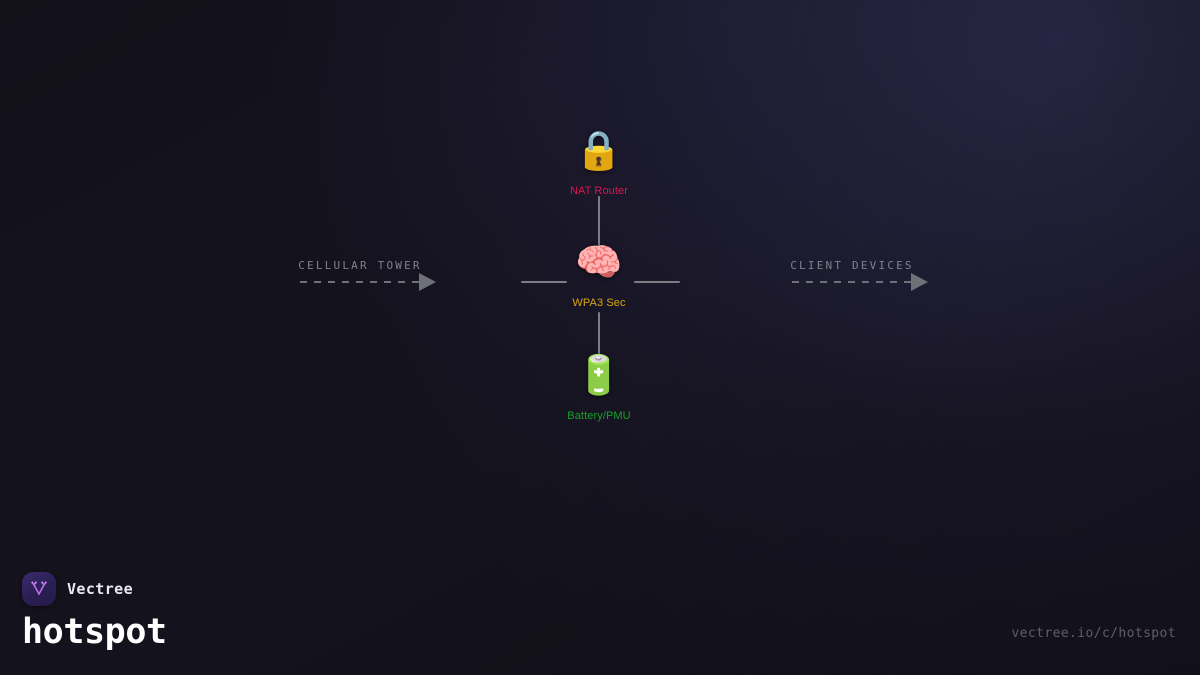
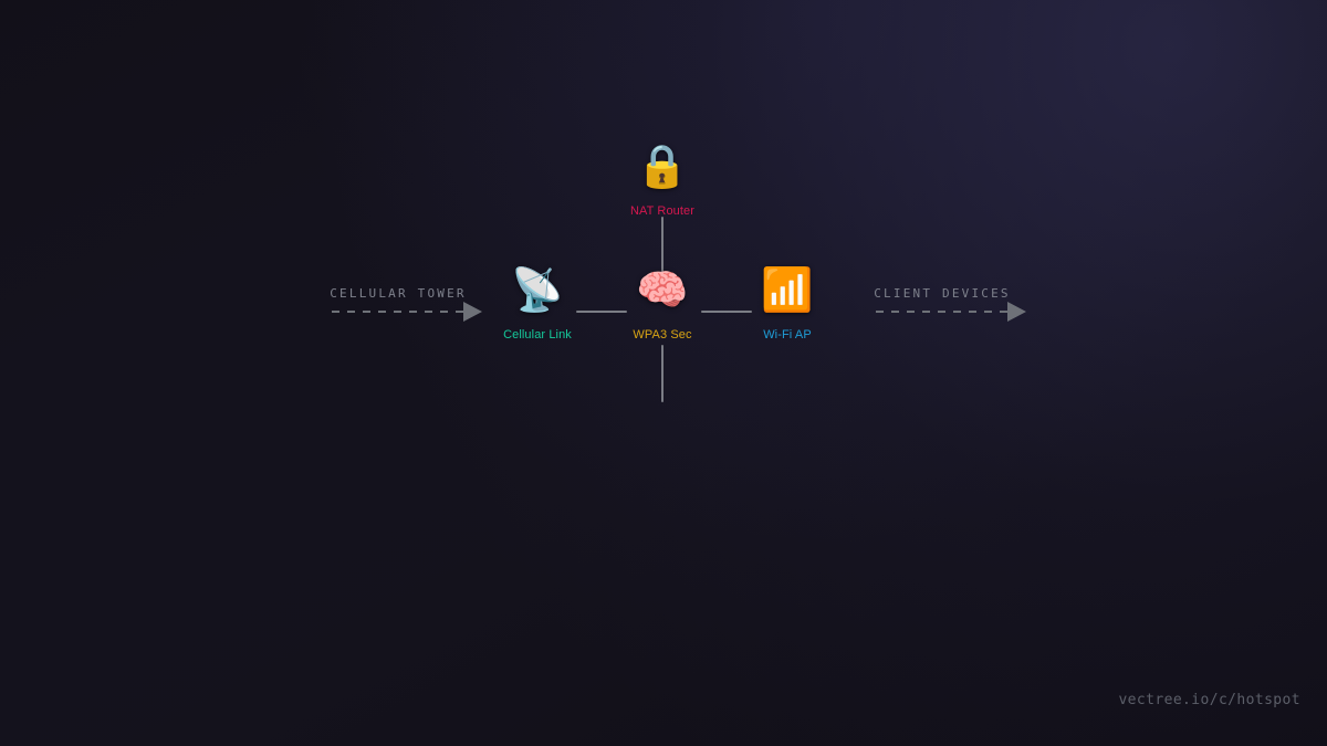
  CELLULAR TOWER
  CLIENT DEVICES
+ 📡
+ Cellular Link
  🧠
  WPA3 Sec
+ 📶
+ Wi-Fi AP
  🔒
  NAT Router
- 🔋
- Battery/PMU
- Vectree
- hotspot
  vectree.io/c/hotspot
